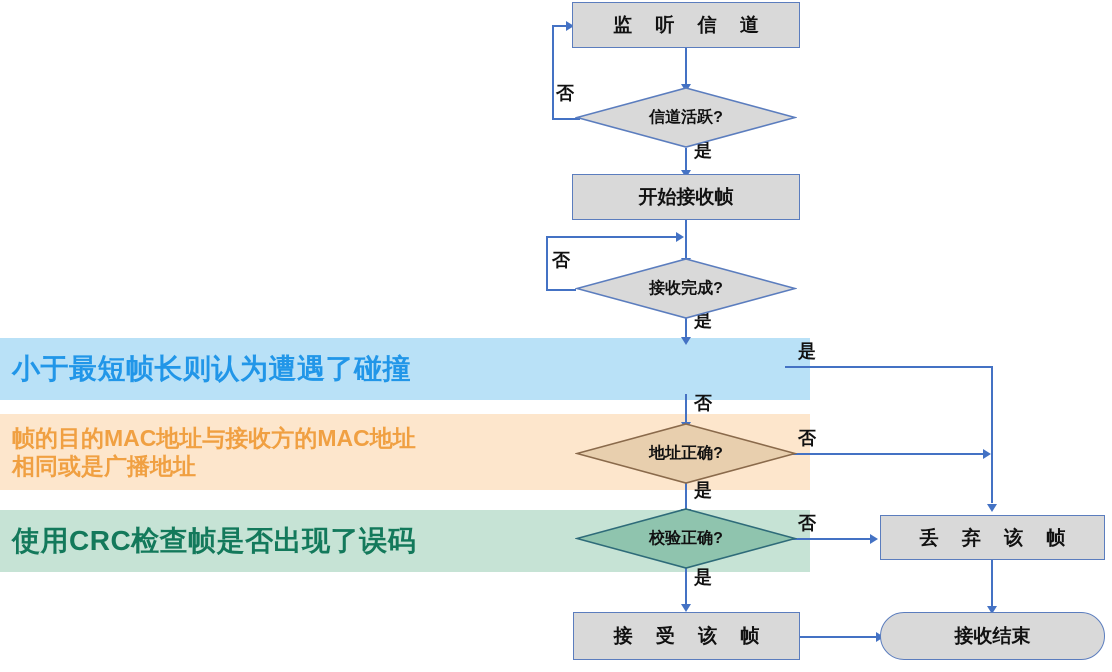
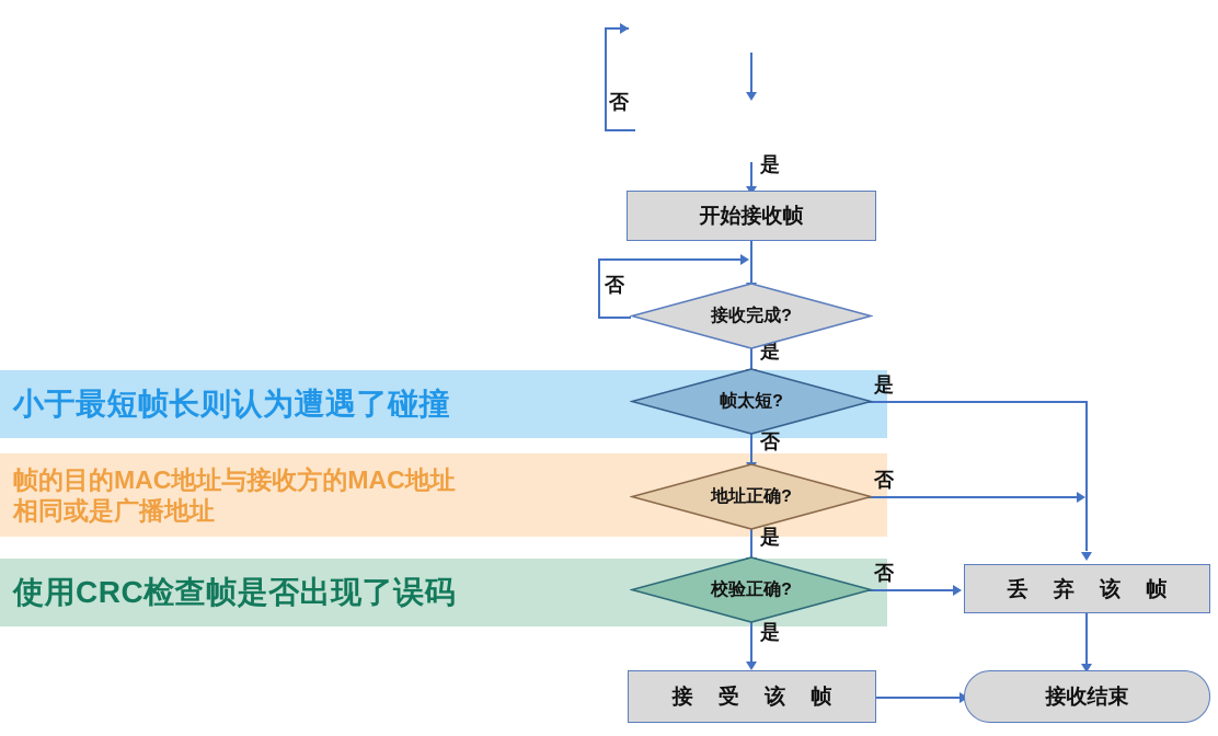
  小于最短帧长则认为遭遇了碰撞
  帧的目的MAC地址与接收方的MAC地址
  相同或是广播地址
  使用CRC检查帧是否出现了误码
  否
  是
  否
  是
  是
  否
  否
  是
  否
  是
- 监 听 信 道
- 信道活跃?
  开始接收帧
  接收完成?
+ 帧太短?
  地址正确?
  校验正确?
  接 受 该 帧
  丢 弃 该 帧
  接收结束
